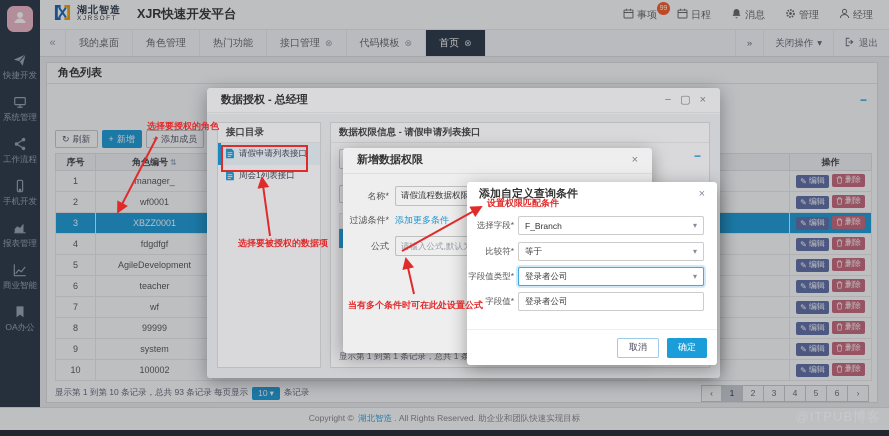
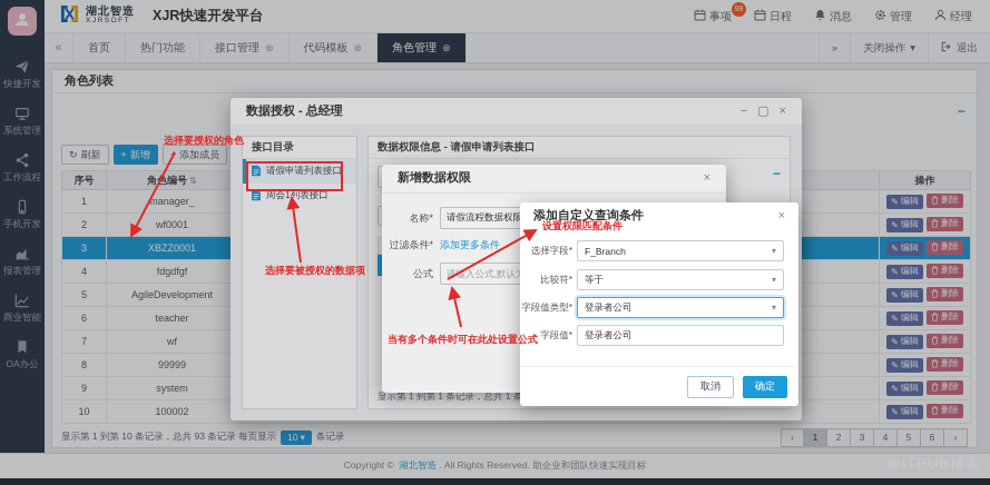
  快捷开发
  系统管理
  工作流程
  手机开发
  报表管理
  商业智能
  OA办公
  湖北智造
  XJR快速开发平台
  事项
  日程
  消息
  管理
  经理
  «
- 我的桌面
- 角色管理
+ 首页
  热门功能
  接口管理
  ⊗
  代码模板
  ⊗
- 首页
+ 角色管理
  ⊗
  »
  关闭操作
  ▾
  退出
  角色列表
  −
  ↻
  刷新
  +
  新增
  添加成员
  序号	角色编号 ⇅		操作
  1	manager_		✎ 编辑 删除
  2	wf0001		✎ 编辑 删除
  3	XBZZ0001		✎ 编辑 删除
  4	fdgdfgf		✎ 编辑 删除
  5	AgileDevelopment		✎ 编辑 删除
  6	teacher		✎ 编辑 删除
  7	wf		✎ 编辑 删除
  8	99999		✎ 编辑 删除
  9	system		✎ 编辑 删除
  10	100002		✎ 编辑 删除
  显示第 1 到第 10 条记录，总共 93 条记录 每页显示
  10
  ▾
  条记录
  ‹
  1
  2
  3
  4
  5
  6
  ›
  Copyright © 湖北智造 . All Rights Reserved. 助企业和团队快速实现目标
  数据授权 - 总经理
  −
  ▢
  ×
  接口目录
  请假申请列表接口
  周会1列表接口
  数据权限信息 - 请假申请列表接口
  −
  显示第 1 到第 1 条记录，总共 1 条
  新增数据权限
  ×
  名称*
  请假流程数据权限
  过滤条件*
  添加更多条件
  公式
  添加自定义查询条件
  ×
  选择字段*
  F_Branch
  ▾
  比较符*
  等于
  ▾
  字段值类型*
  登录者公司
  ▾
  字段值*
  登录者公司
  取消
  确定
  选择要授权的角色
  选择要被授权的数据项
  设置权限匹配条件
  当有多个条件时可在此处设置公式
